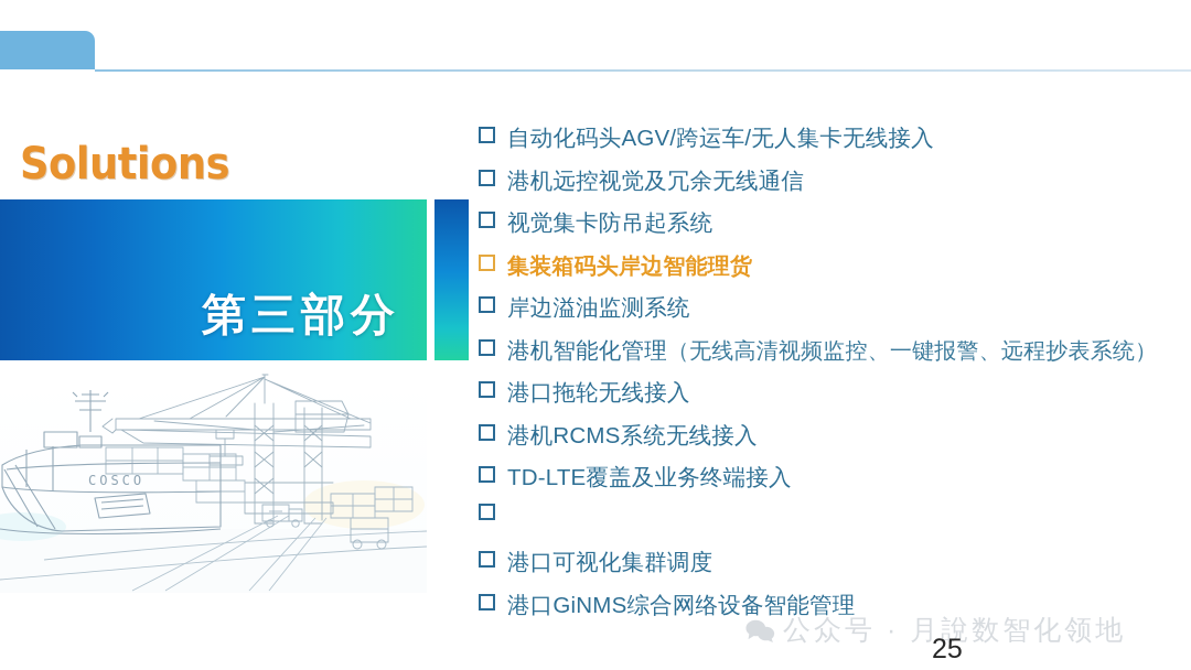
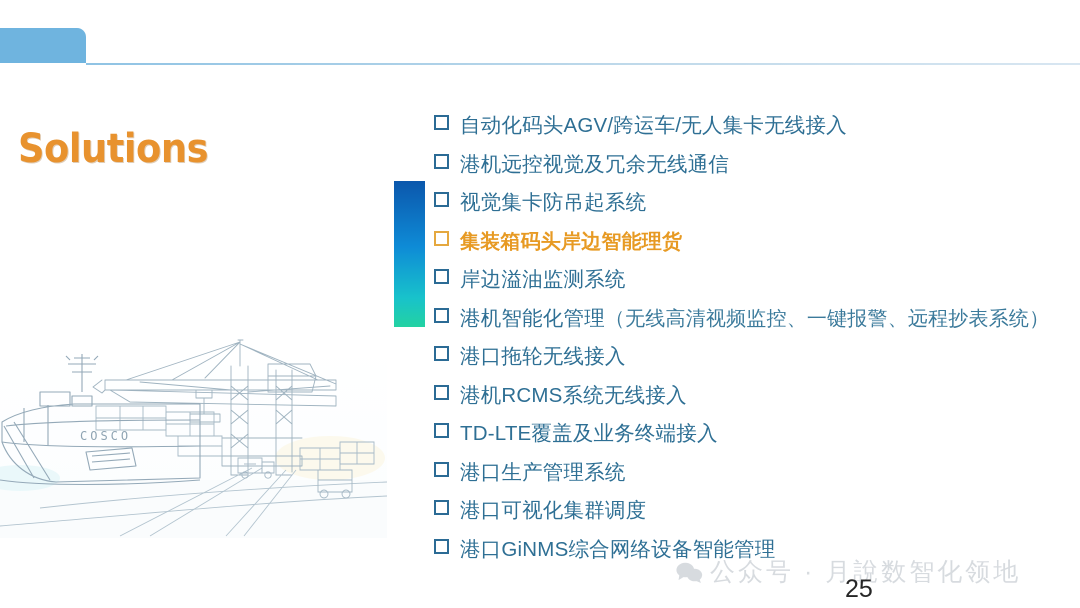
  Solutions
- 第三部分
  COSCO
  自动化码头AGV/跨运车/无人集卡无线接入
  港机远控视觉及冗余无线通信
  视觉集卡防吊起系统
  集装箱码头岸边智能理货
  岸边溢油监测系统
  港机智能化管理（无线高清视频监控、一键报警、远程抄表系统）
  港口拖轮无线接入
  港机RCMS系统无线接入
  TD-LTE覆盖及业务终端接入
+ 港口生产管理系统
  港口可视化集群调度
  港口GiNMS综合网络设备智能管理
  公众号 · 月說数智化领地
  25
